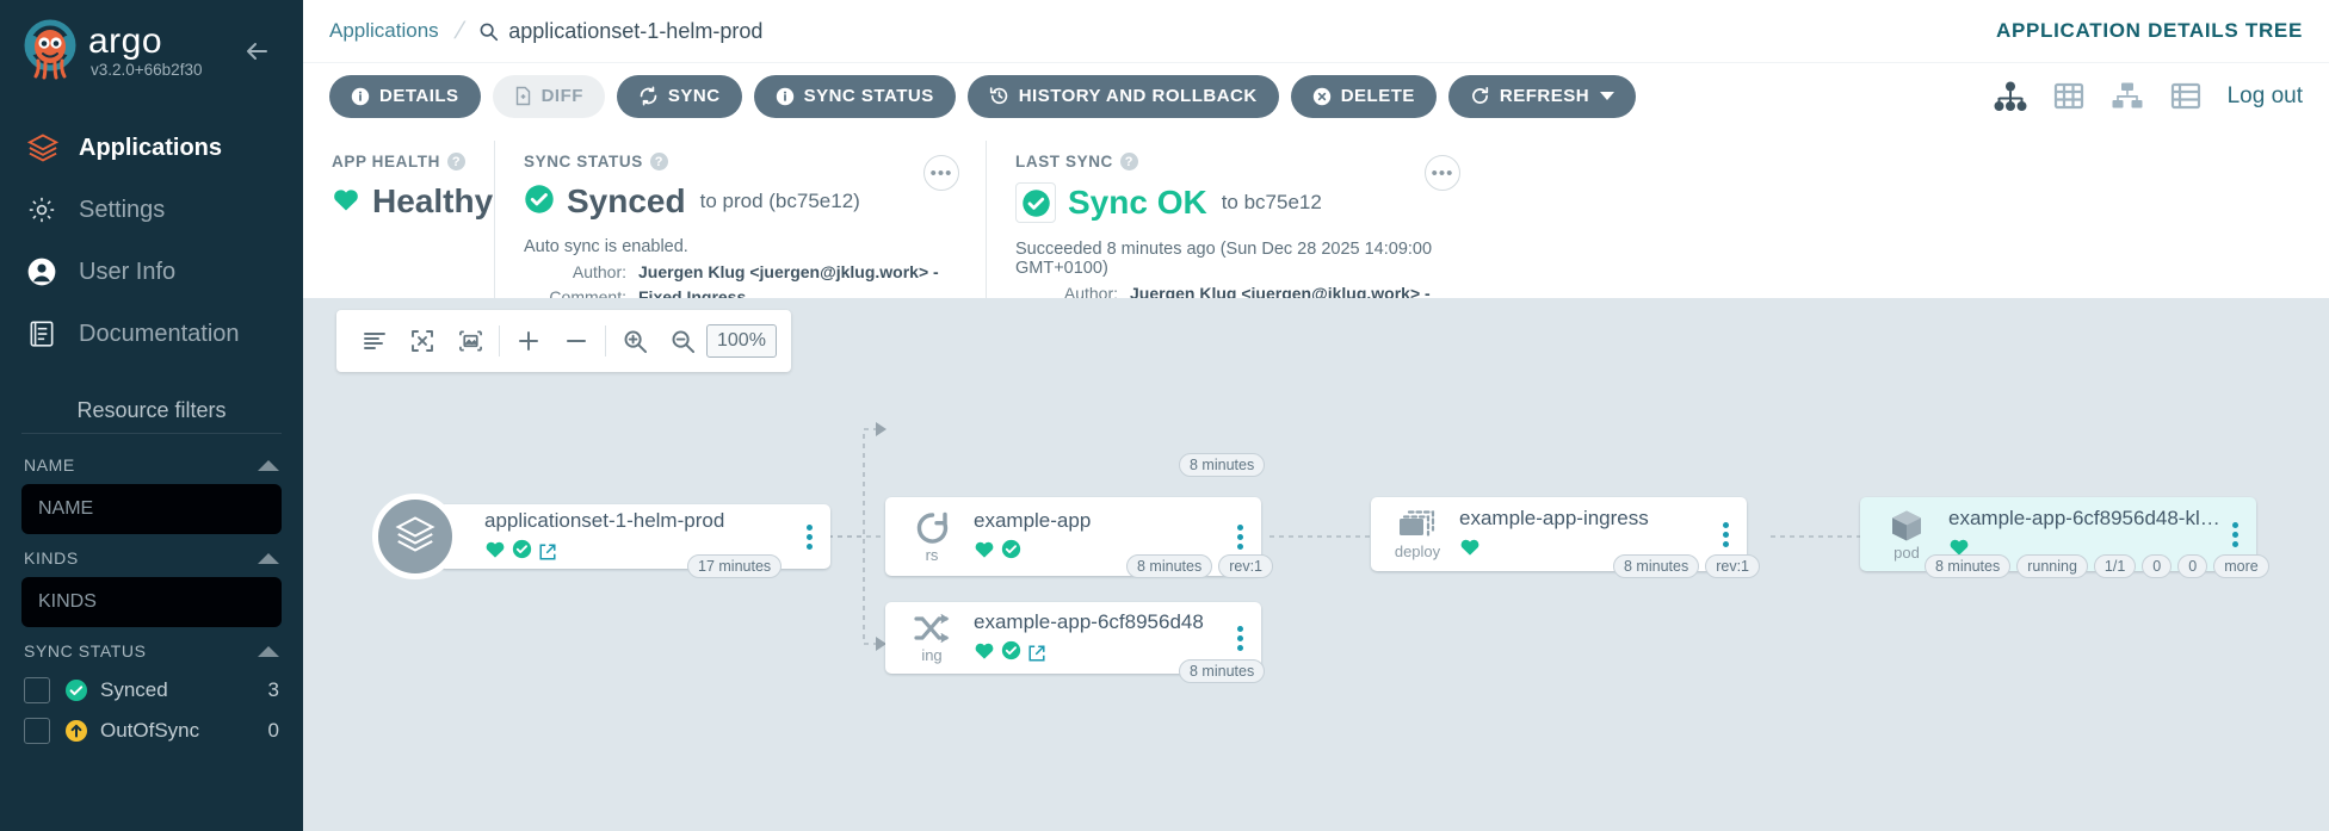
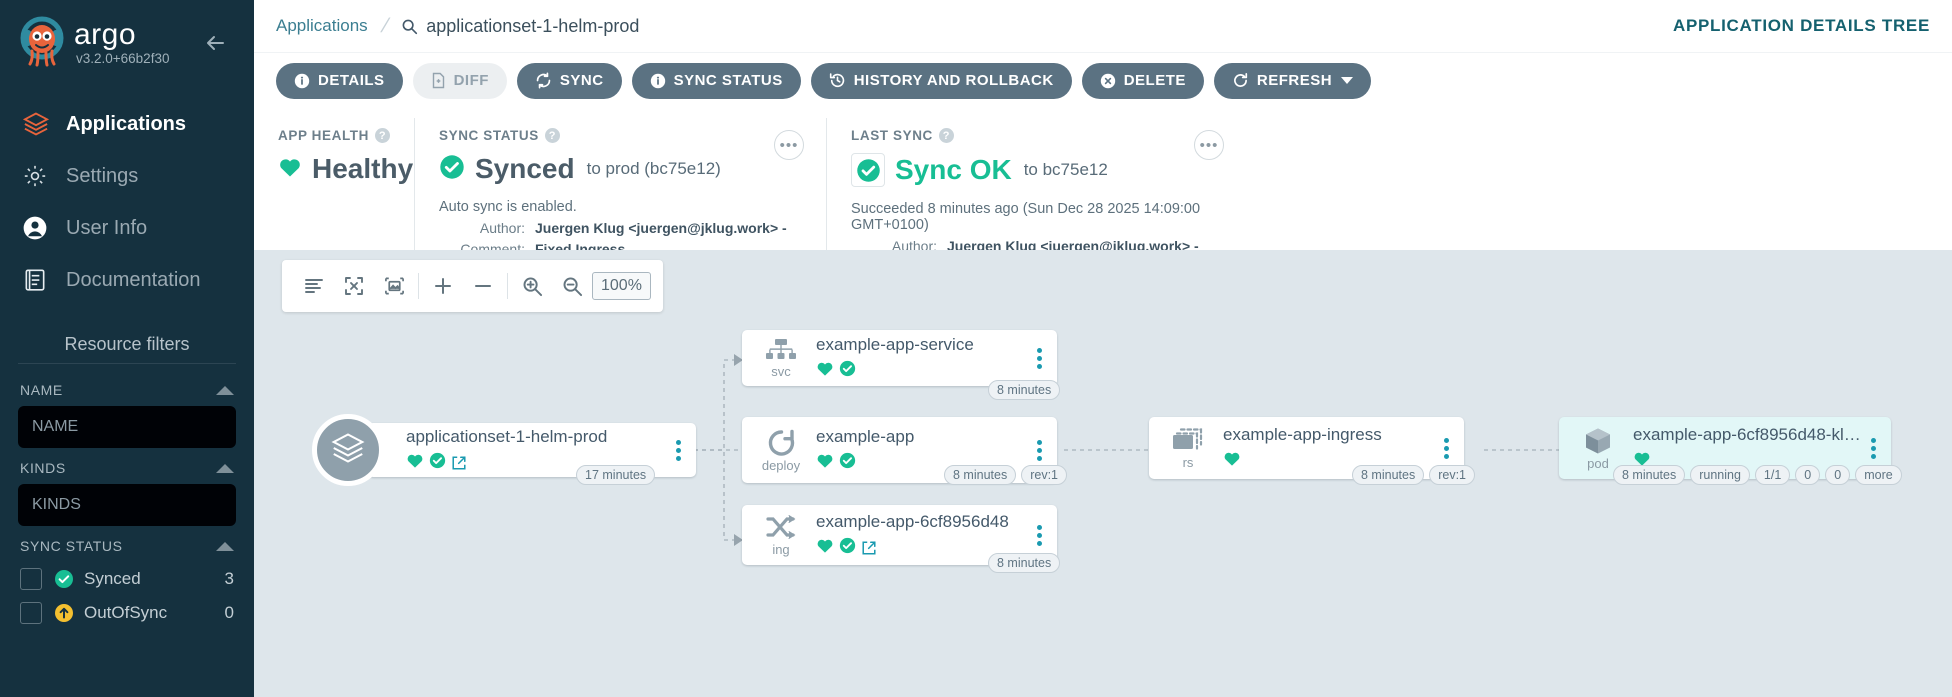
  argo
  v3.2.0+66b2f30
  Applications
  Settings
  User Info
  Documentation
  Resource filters
  NAME
  NAME
  KINDS
  KINDS
  SYNC STATUS
  Synced
  3
  OutOfSync
  0
  Applications
  applicationset-1-helm-prod
  APPLICATION DETAILS TREE
  DETAILS
  DIFF
  SYNC
  SYNC STATUS
  HISTORY AND ROLLBACK
  DELETE
  REFRESH
- Log out
  APP HEALTH
  ?
  Healthy
  SYNC STATUS
  ?
  •••
  Synced
  to prod (bc75e12)
  Auto sync is enabled.
  Author:
  Juergen Klug <juergen@jklug.work> -
  Comment:
  Fixed Ingress
  LAST SYNC
  ?
  •••
  Sync OK
  to bc75e12
  Succeeded 8 minutes ago (Sun Dec 28 2025 14:09:00 GMT+0100)
  Author:
  Juergen Klug <juergen@jklug.work> -
  100%
  applicationset-1-helm-prod
  17 minutes
+ svc
+ example-app-service
  8 minutes
- rs
+ deploy
  example-app
  8 minutes
  rev:1
  ing
  example-app-6cf8956d48
  8 minutes
- deploy
+ rs
  example-app-ingress
  8 minutes
  rev:1
  pod
  example-app-6cf8956d48-klw
  8 minutes
  running
  1/1
  0
  0
  more
